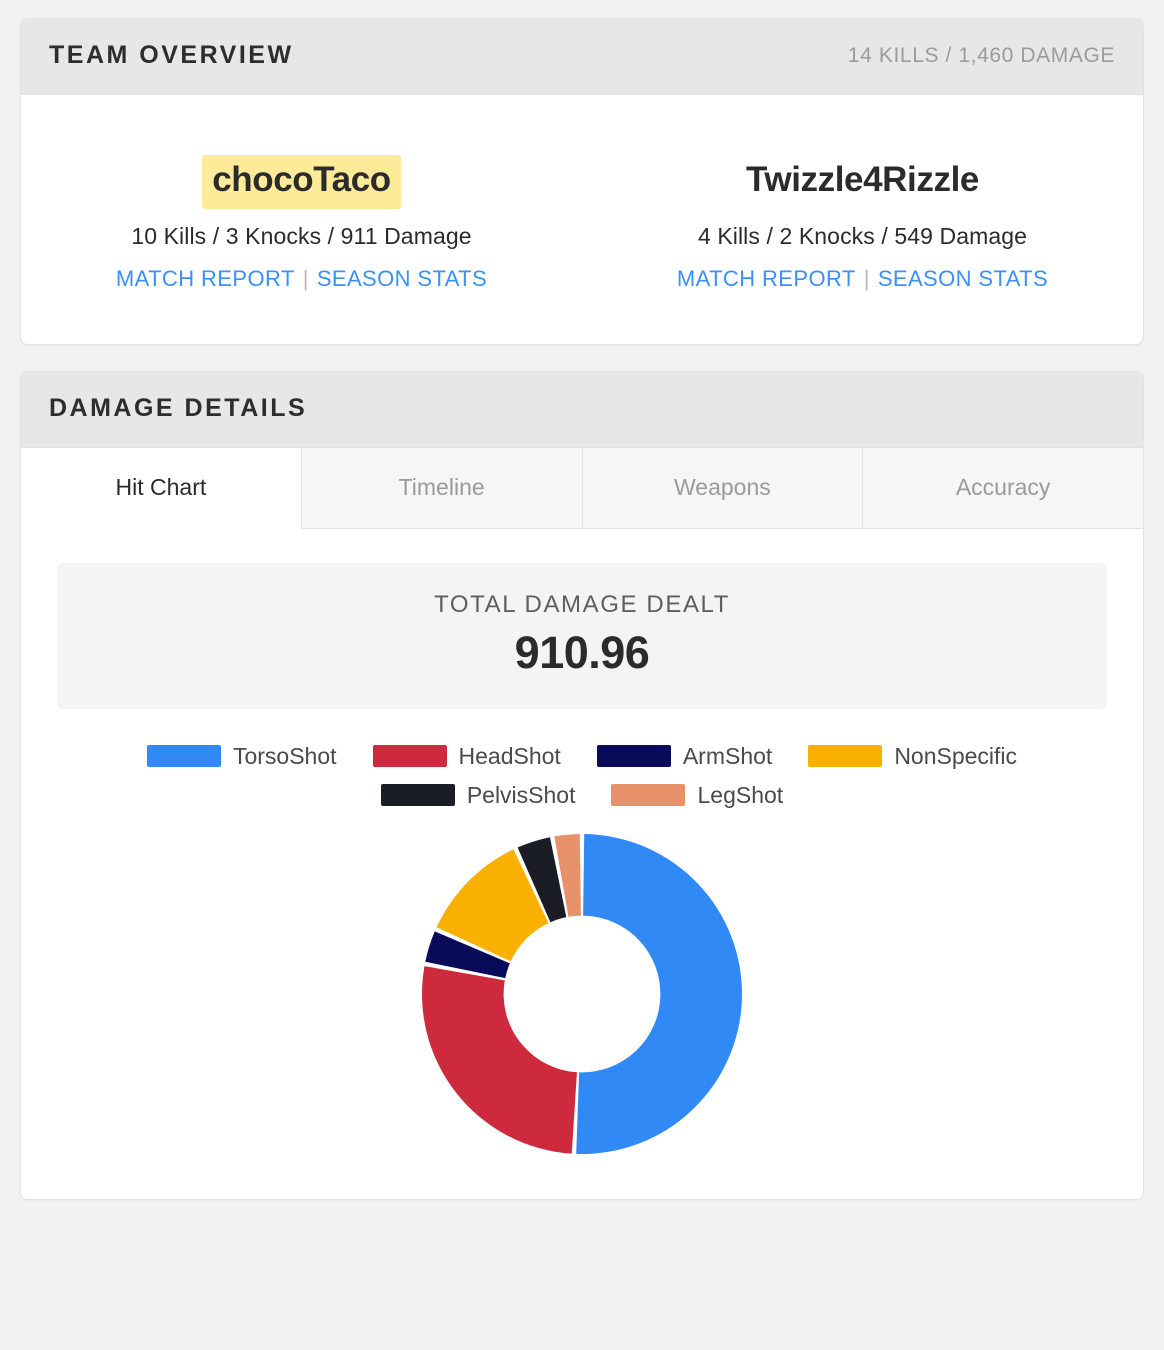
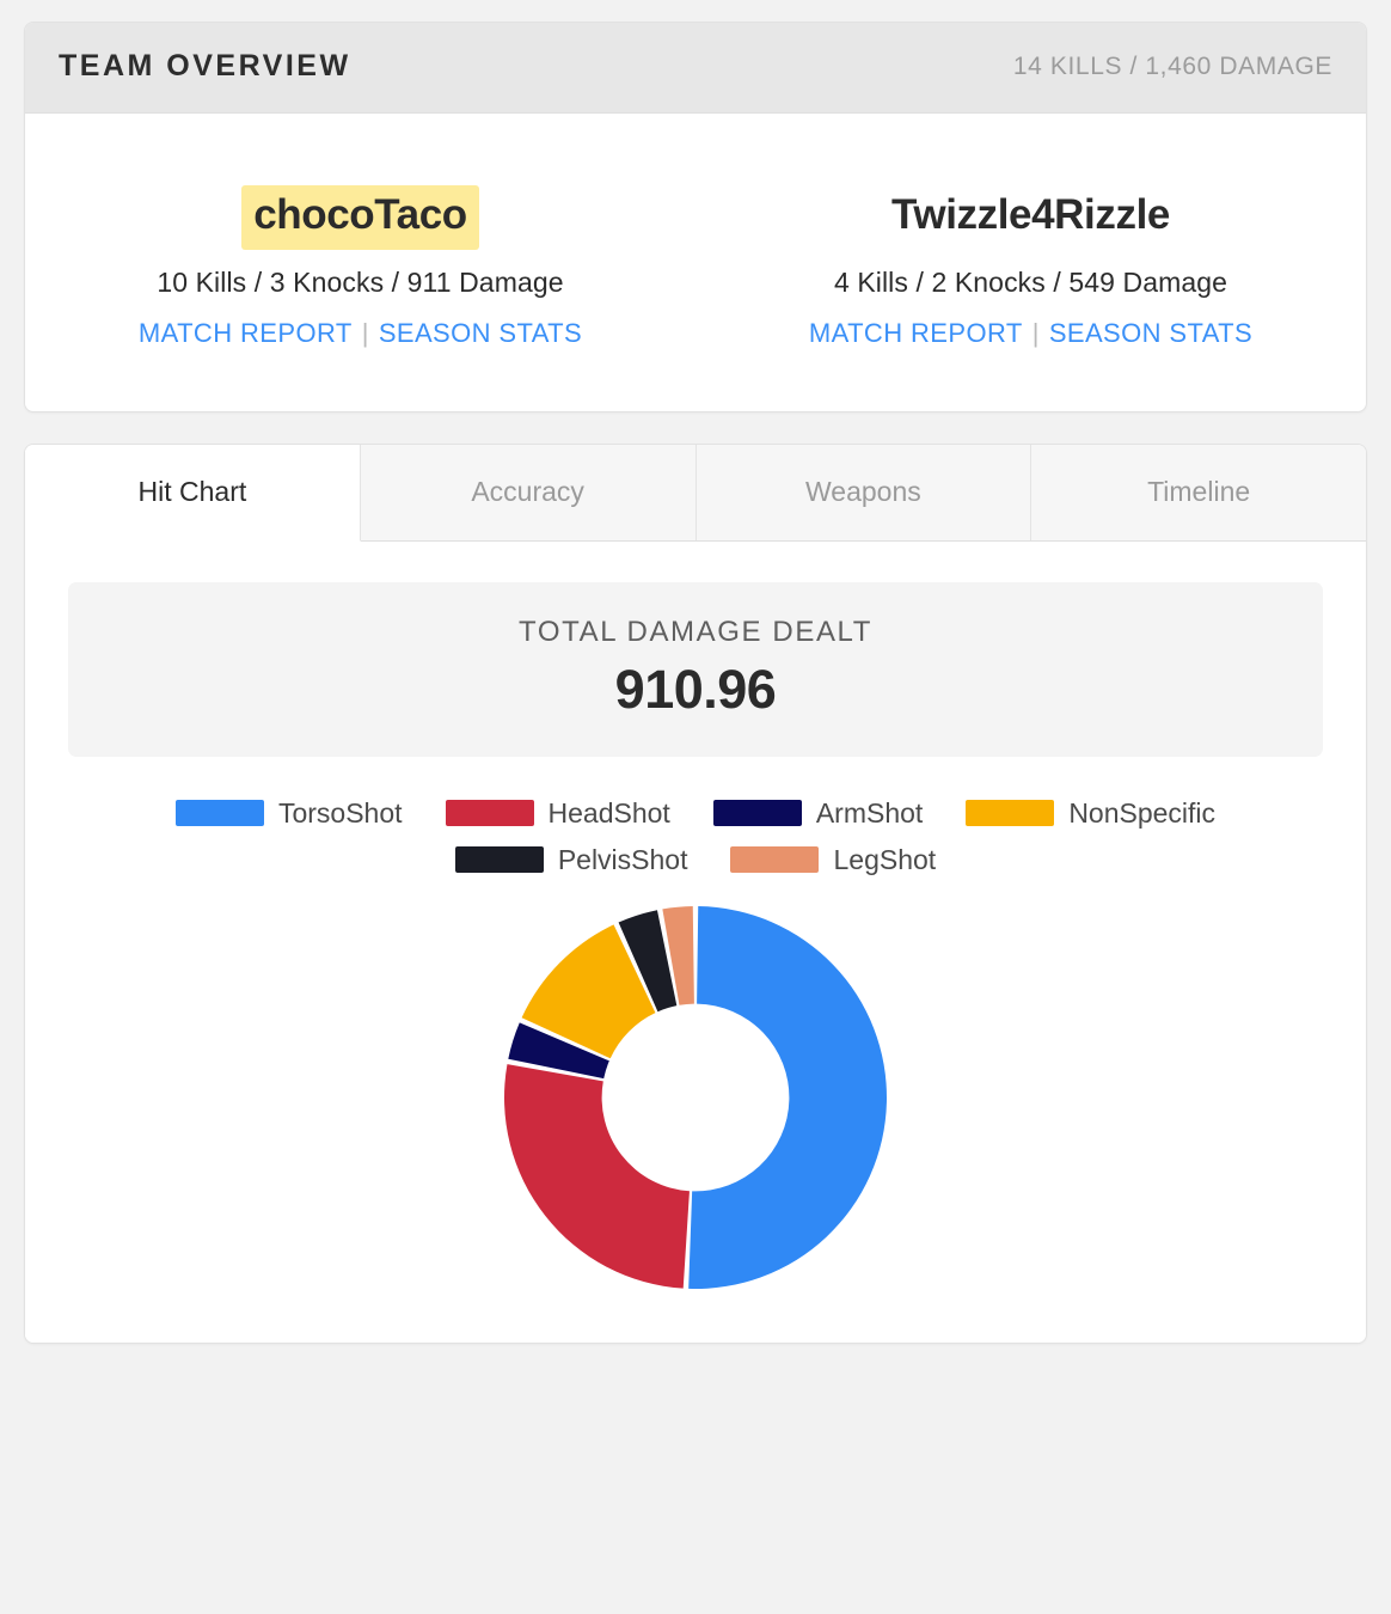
  TEAM OVERVIEW
  14 KILLS / 1,460 DAMAGE
  chocoTaco
  10 Kills / 3 Knocks / 911 Damage
  MATCH REPORT | SEASON STATS
  Twizzle4Rizzle
  4 Kills / 2 Knocks / 549 Damage
  MATCH REPORT | SEASON STATS
- DAMAGE DETAILS
  Hit Chart
- Timeline
+ Accuracy
  Weapons
- Accuracy
+ Timeline
  TOTAL DAMAGE DEALT
  910.96
  TorsoShot
  HeadShot
  ArmShot
  NonSpecific
  PelvisShot
  LegShot
